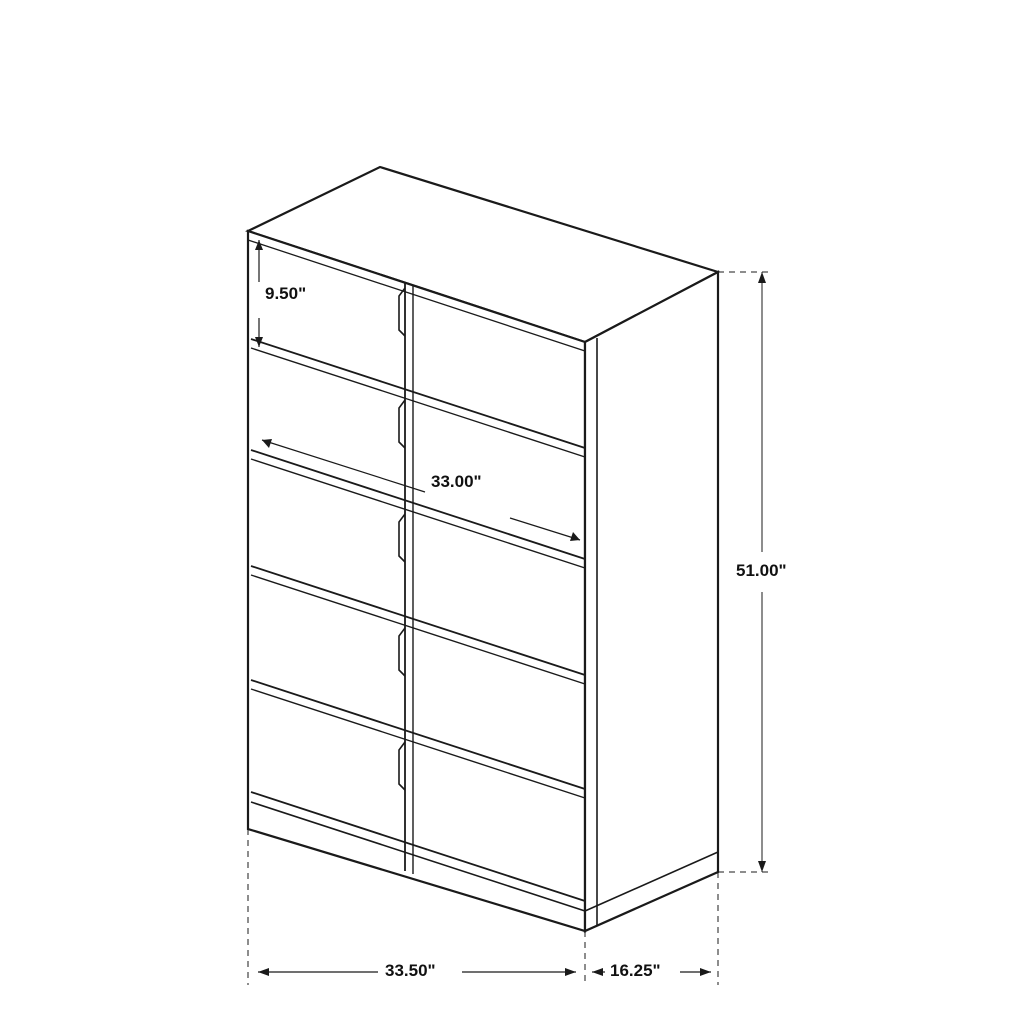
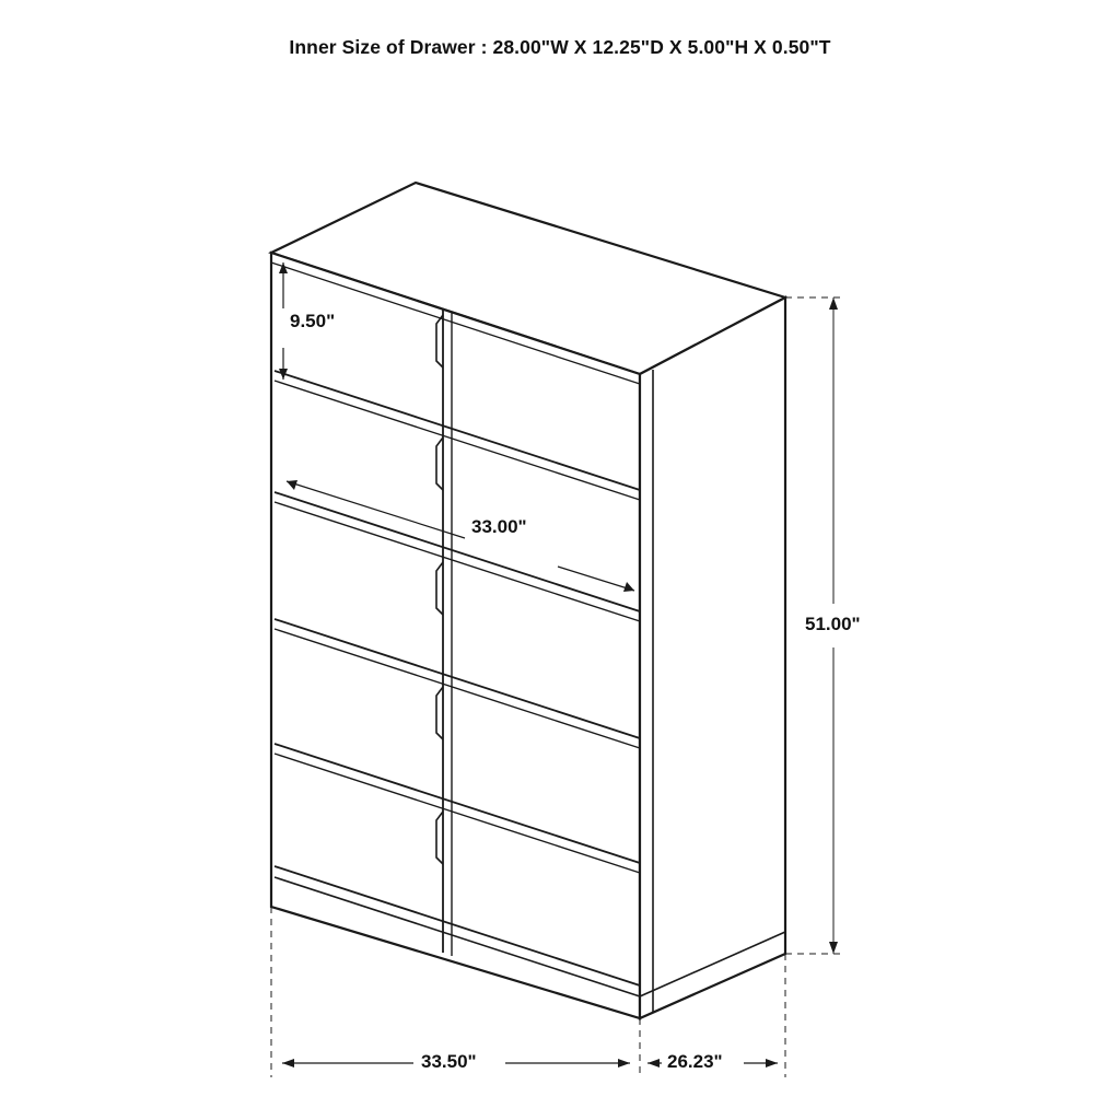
+ Inner Size of Drawer : 28.00"W X 12.25"D X 5.00"H X 0.50"T
  9.50"
  33.00"
  51.00"
  33.50"
- 16.25"
+ 26.23"
